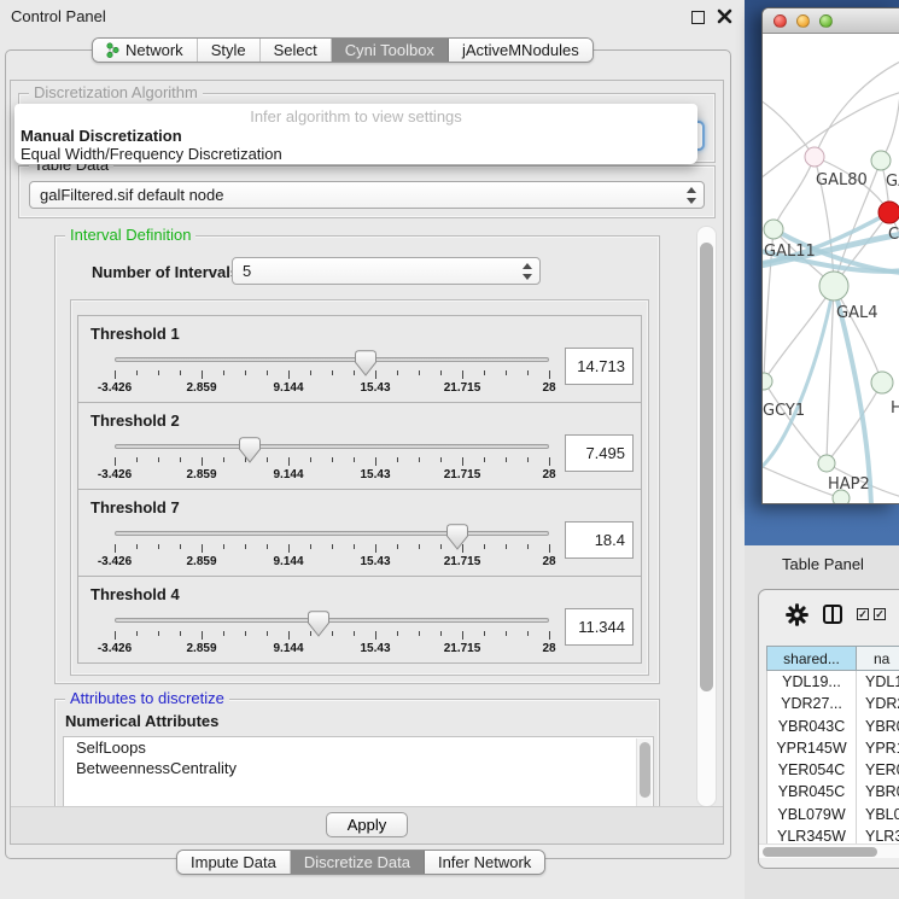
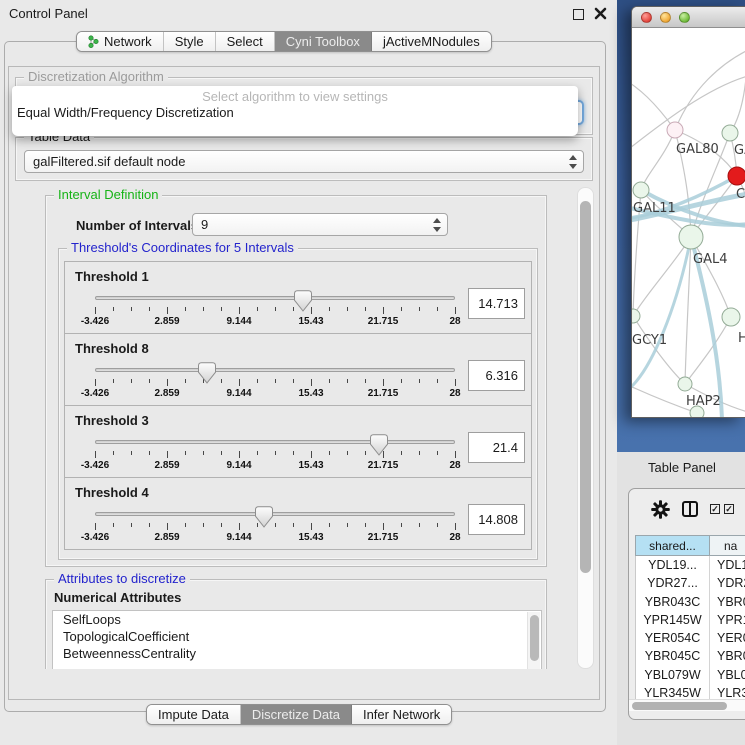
  Control Panel
  Network
  Style
  Select
  Cyni Toolbox
  jActiveMNodules
  Discretization Algorithm
  Table Data
  galFiltered.sif default node
  Interval Definition
  Number of Interval
- 5
+ 9
+ Threshold's Coordinates for 5 Intervals
  Threshold 1
  -3.426
  2.859
  9.144
  15.43
  21.715
  28
  14.713
- Threshold 2
+ Threshold 8
  -3.426
  2.859
  9.144
  15.43
  21.715
  28
- 7.495
+ 6.316
- Threshold 7
+ Threshold 3
  -3.426
  2.859
  9.144
  15.43
  21.715
  28
- 18.4
+ 21.4
  Threshold 4
  -3.426
  2.859
  9.144
  15.43
  21.715
  28
- 11.344
+ 14.808
  Attributes to discretize
  Numerical Attributes
  SelfLoops
+ TopologicalCoefficient
  BetweennessCentrality
- Apply
- Infer algorithm to view settings
+ Select algorithm to view settings
- Manual Discretization
  Equal Width/Frequency Discretization
  Impute Data
  Discretize Data
  Infer Network
  GAL80
  C
  GAL11
  GAL4
  GCY1
  H
  HAP2
  Table Panel
  ✓
  ✓
  shared...
  na
  YDL19...
  YDL
  YDR27...
  YDR
  YBR043C
  YBR
  YPR145W
  YPR
  YER054C
  YER
  YBR045C
  YBR
  YBL079W
  YBL0
  YLR345W
  YLR
